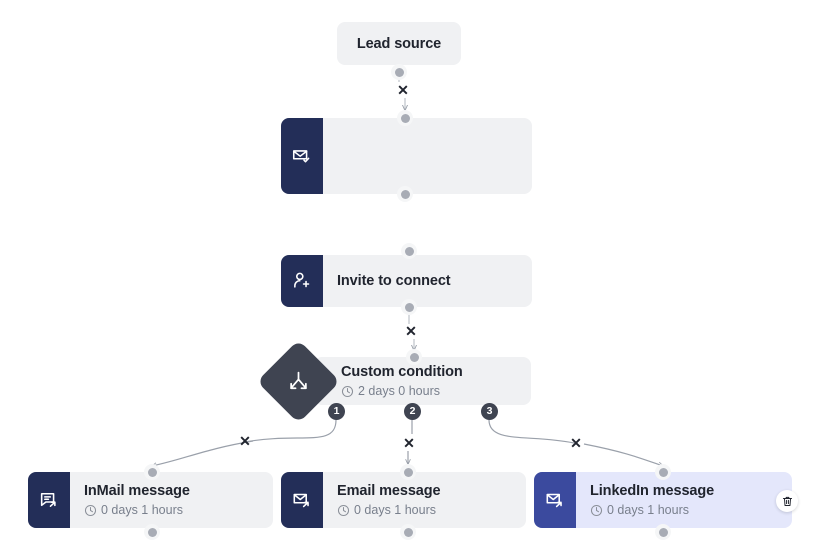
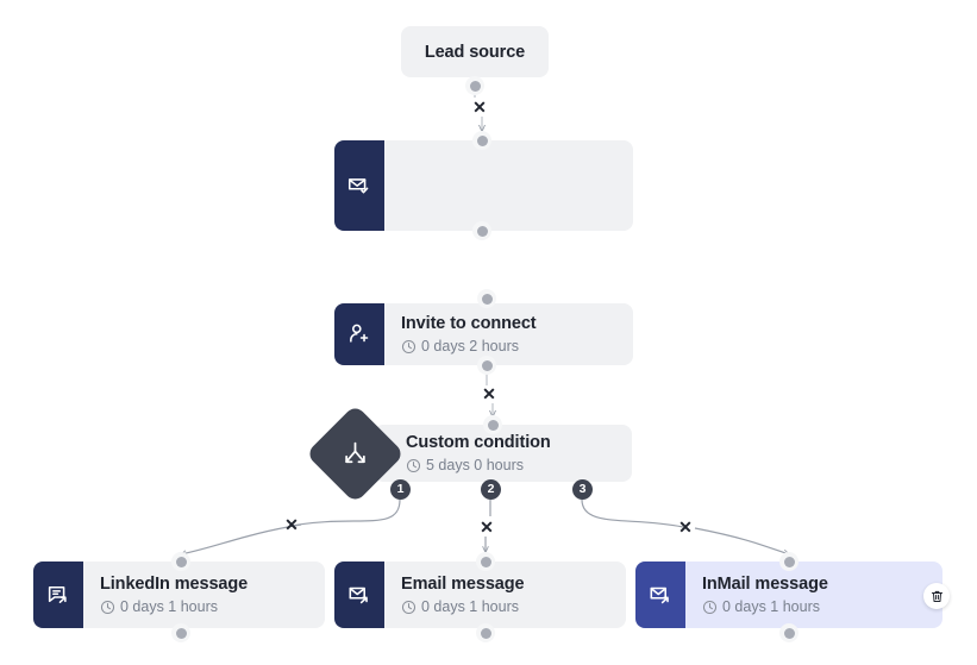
  Lead source
  Invite to connect
+ 0 days 2 hours
  Custom condition
- 2 days 0 hours
+ 5 days 0 hours
  1
  2
  3
- InMail message
+ LinkedIn message
  0 days 1 hours
  Email message
  0 days 1 hours
- LinkedIn message
+ InMail message
  0 days 1 hours
  ✕
  ✕
  ✕
  ✕
  ✕
